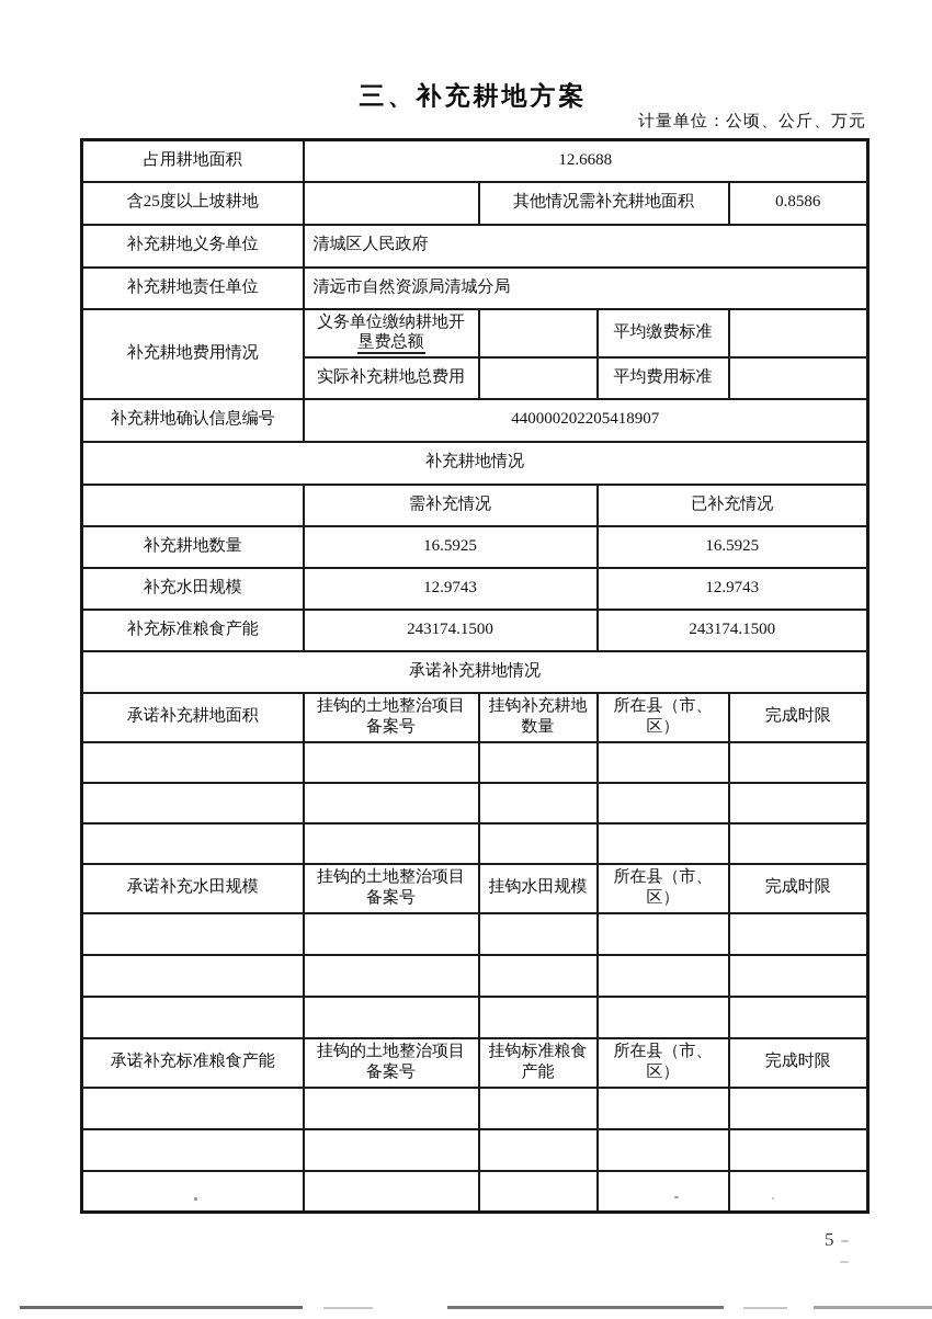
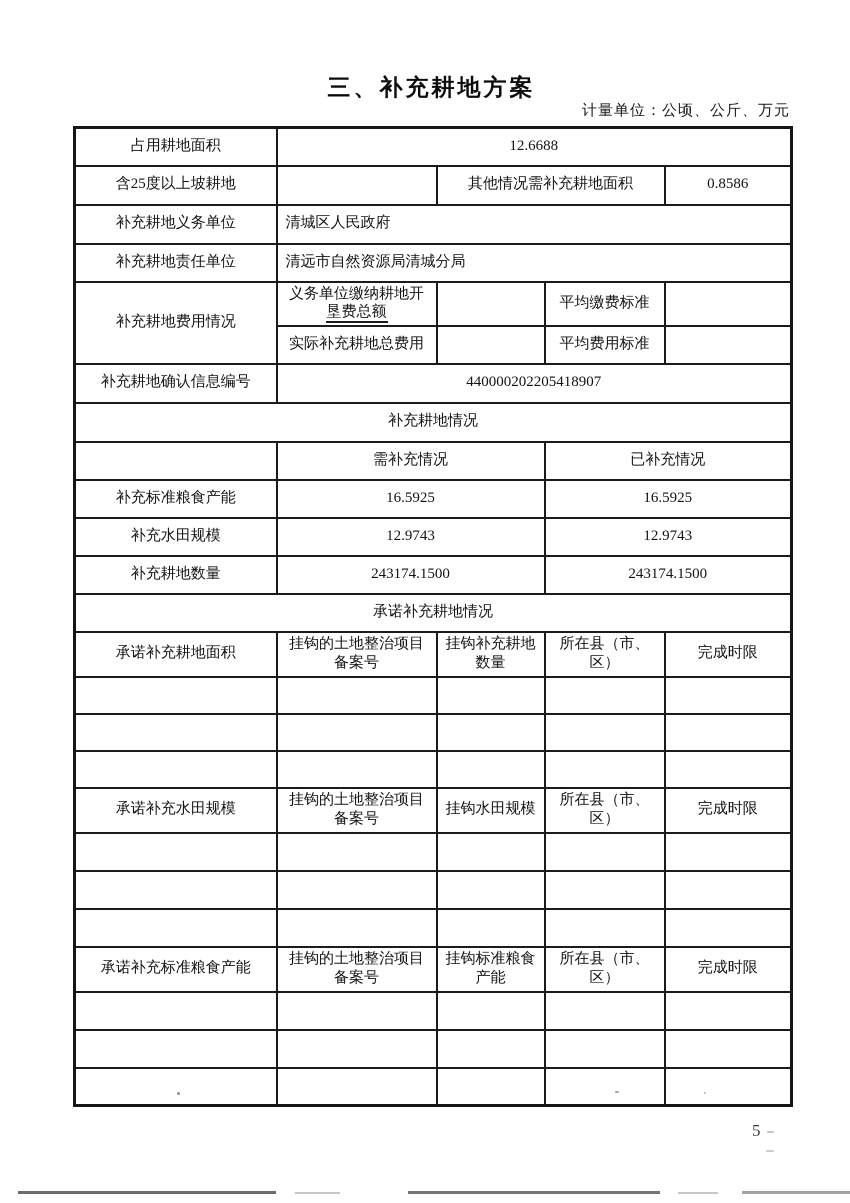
  三、补充耕地方案
  计量单位：公顷、公斤、万元
  占用耕地面积	12.6688
  含25度以上坡耕地		其他情况需补充耕地面积	0.8586
  补充耕地义务单位	清城区人民政府
  补充耕地责任单位	清远市自然资源局清城分局
  补充耕地费用情况	义务单位缴纳耕地开 垦费总额		平均缴费标准
  实际补充耕地总费用		平均费用标准
  补充耕地确认信息编号	440000202205418907
  补充耕地情况
  	需补充情况	已补充情况
- 补充耕地数量	16.5925	16.5925
+ 补充标准粮食产能	16.5925	16.5925
  补充水田规模	12.9743	12.9743
- 补充标准粮食产能	243174.1500	243174.1500
+ 补充耕地数量	243174.1500	243174.1500
  承诺补充耕地情况
  承诺补充耕地面积	挂钩的土地整治项目备案号	挂钩补充耕地数量	所在县（市、区）	完成时限
  承诺补充水田规模	挂钩的土地整治项目备案号	挂钩水田规模	所在县（市、区）	完成时限
  承诺补充标准粮食产能	挂钩的土地整治项目备案号	挂钩标准粮食产能	所在县（市、区）	完成时限
  5
